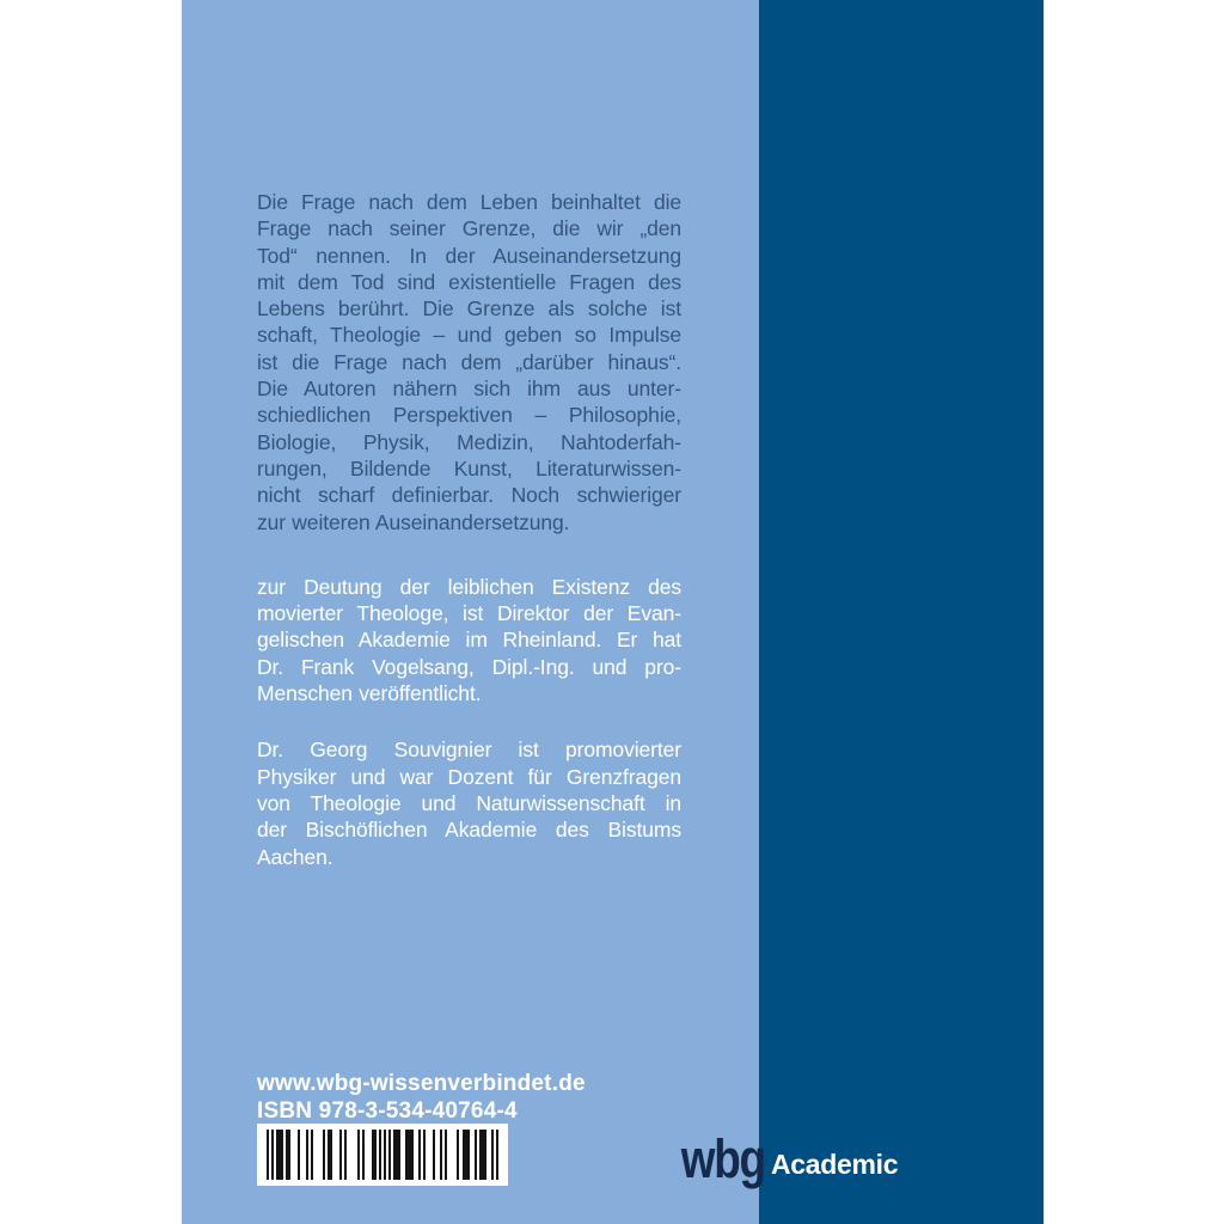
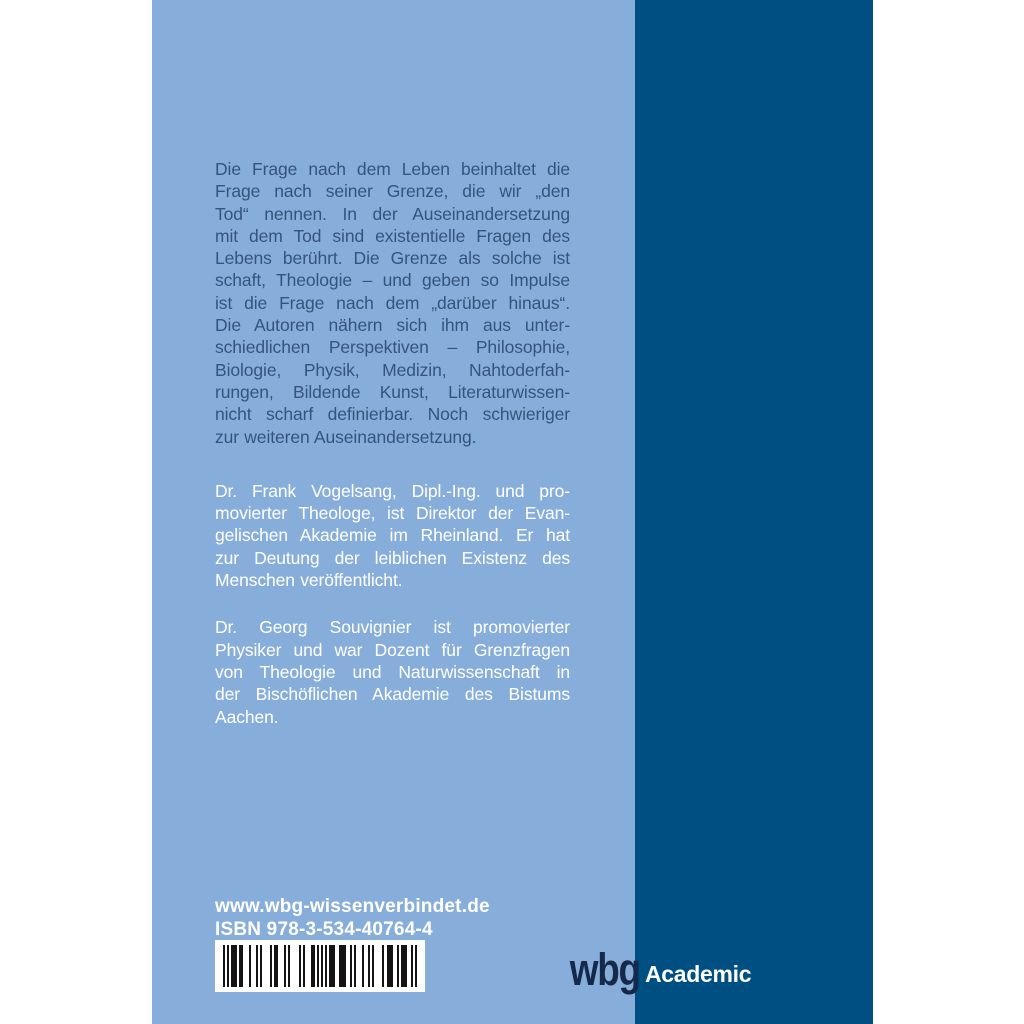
  Die Frage nach dem Leben beinhaltet die
  Frage nach seiner Grenze, die wir „den
  Tod“ nennen. In der Auseinandersetzung
  mit dem Tod sind existentielle Fragen des
  Lebens berührt. Die Grenze als solche ist
  schaft, Theologie – und geben so Impulse
  ist die Frage nach dem „darüber hinaus“.
  Die Autoren nähern sich ihm aus unter-
  schiedlichen Perspektiven – Philosophie,
  Biologie, Physik, Medizin, Nahtoderfah-
  rungen, Bildende Kunst, Literaturwissen-
  nicht scharf definierbar. Noch schwieriger
  zur weiteren Auseinandersetzung.
- zur Deutung der leiblichen Existenz des
+ Dr. Frank Vogelsang, Dipl.-Ing. und pro-
  movierter Theologe, ist Direktor der Evan-
  gelischen Akademie im Rheinland. Er hat
- Dr. Frank Vogelsang, Dipl.-Ing. und pro-
+ zur Deutung der leiblichen Existenz des
  Menschen veröffentlicht.
  Dr. Georg Souvignier ist promovierter
  Physiker und war Dozent für Grenzfragen
  von Theologie und Naturwissenschaft in
  der Bischöflichen Akademie des Bistums
  Aachen.
  www.wbg-wissenverbindet.de
  ISBN 978-3-534-40764-4
  wbg
  Academic
